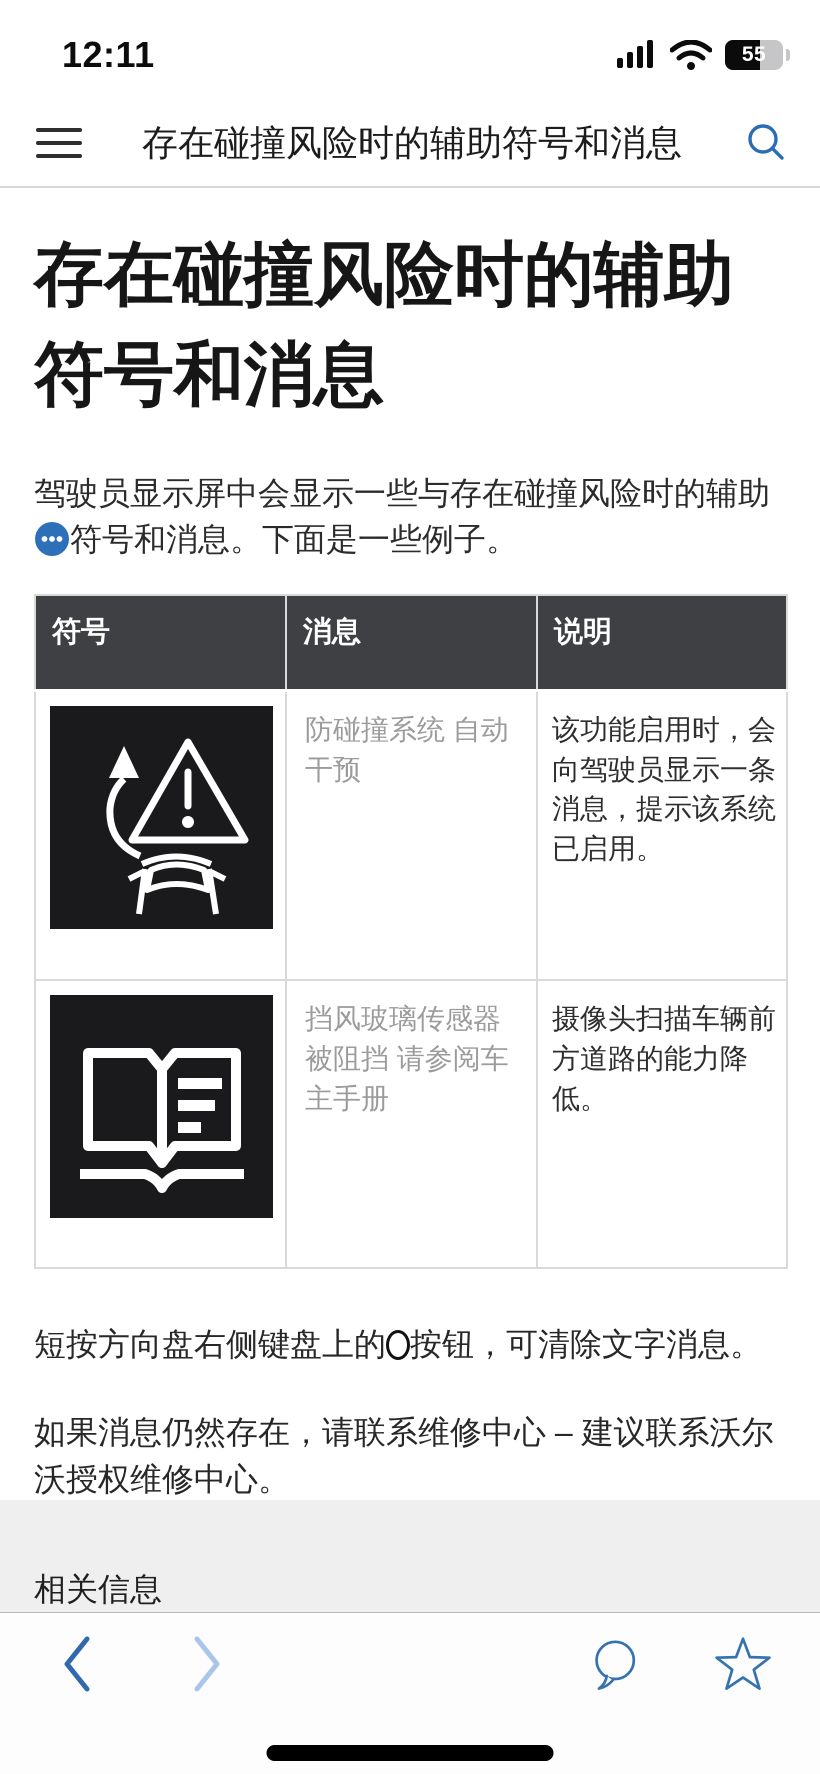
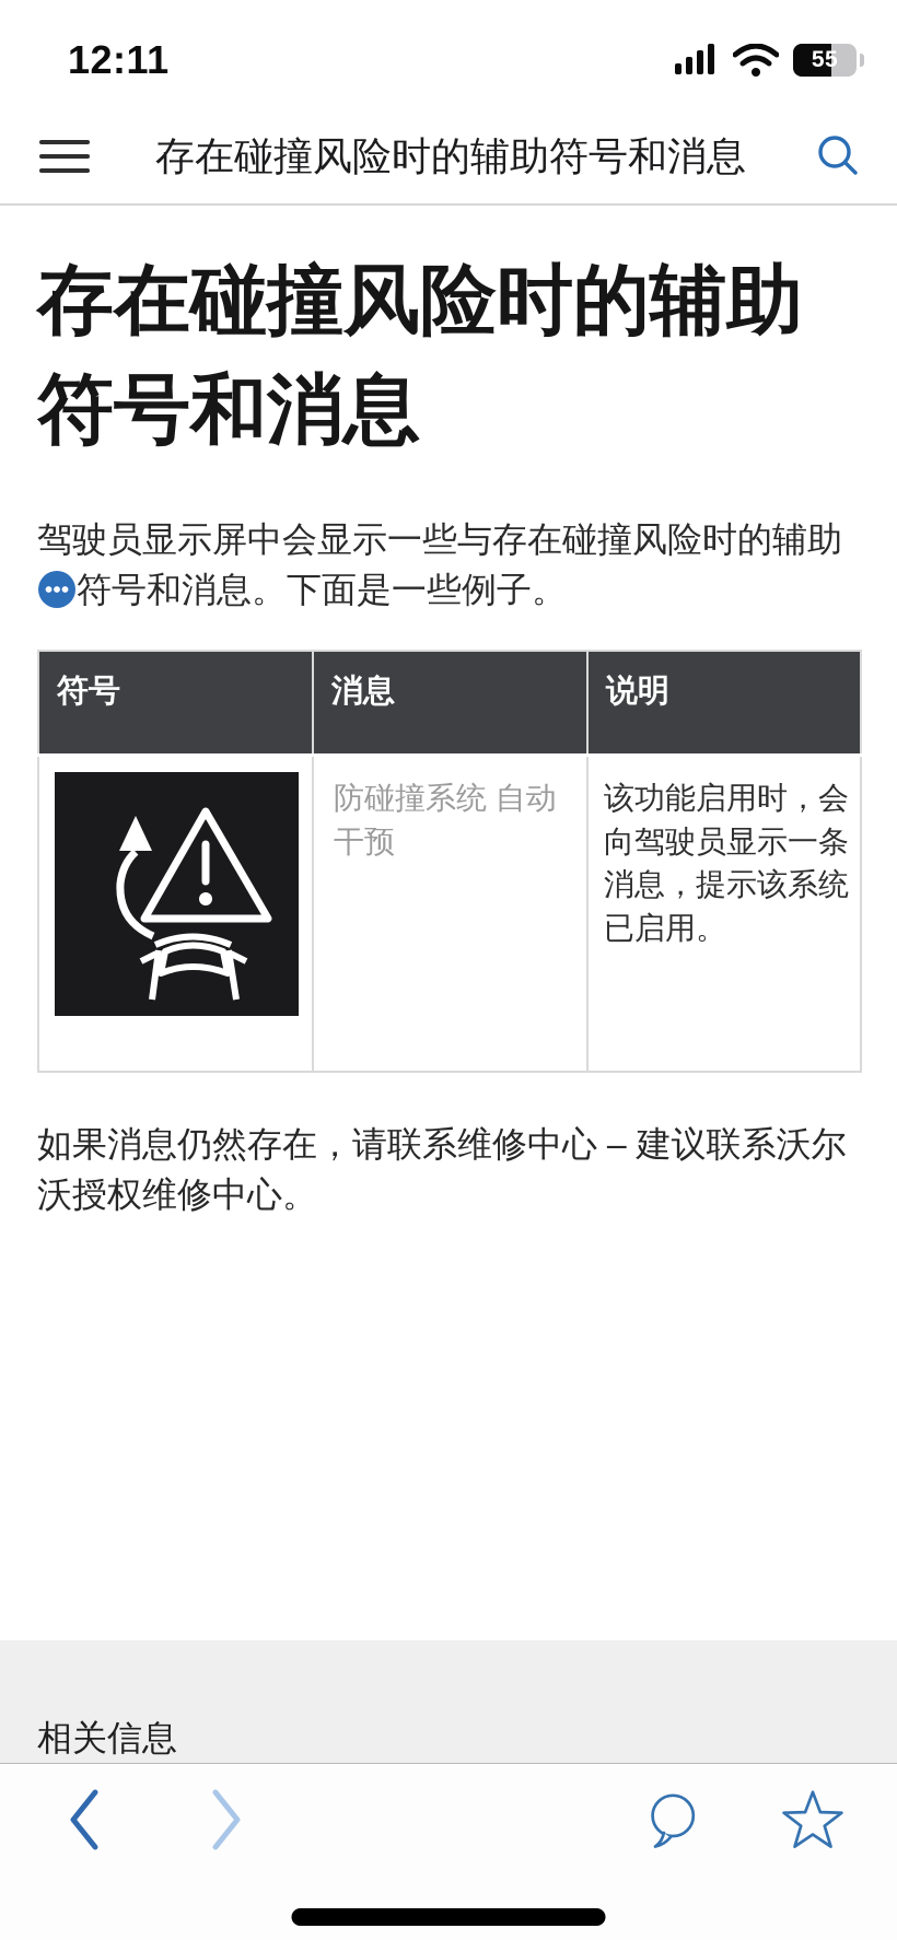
  12:11
  55
  存在碰撞风险时的辅助符号和消息
  存在碰撞风险时的辅助符号和消息
  驾驶员显示屏中会显示一些与存在碰撞风险时的辅助符号和消息。下面是一些例子。
  符号	消息	说明
  	防碰撞系统 自动干预	该功能启用时，会向驾驶员显示一条消息，提示该系统已启用。
- 	挡风玻璃传感器 被阻挡 请参阅车主手册	摄像头扫描车辆前方道路的能力降低。
- 短按方向盘右侧键盘上的 按钮，可清除文字消息。
  如果消息仍然存在，请联系维修中心 – 建议联系沃尔沃授权维修中心。
  相关信息
